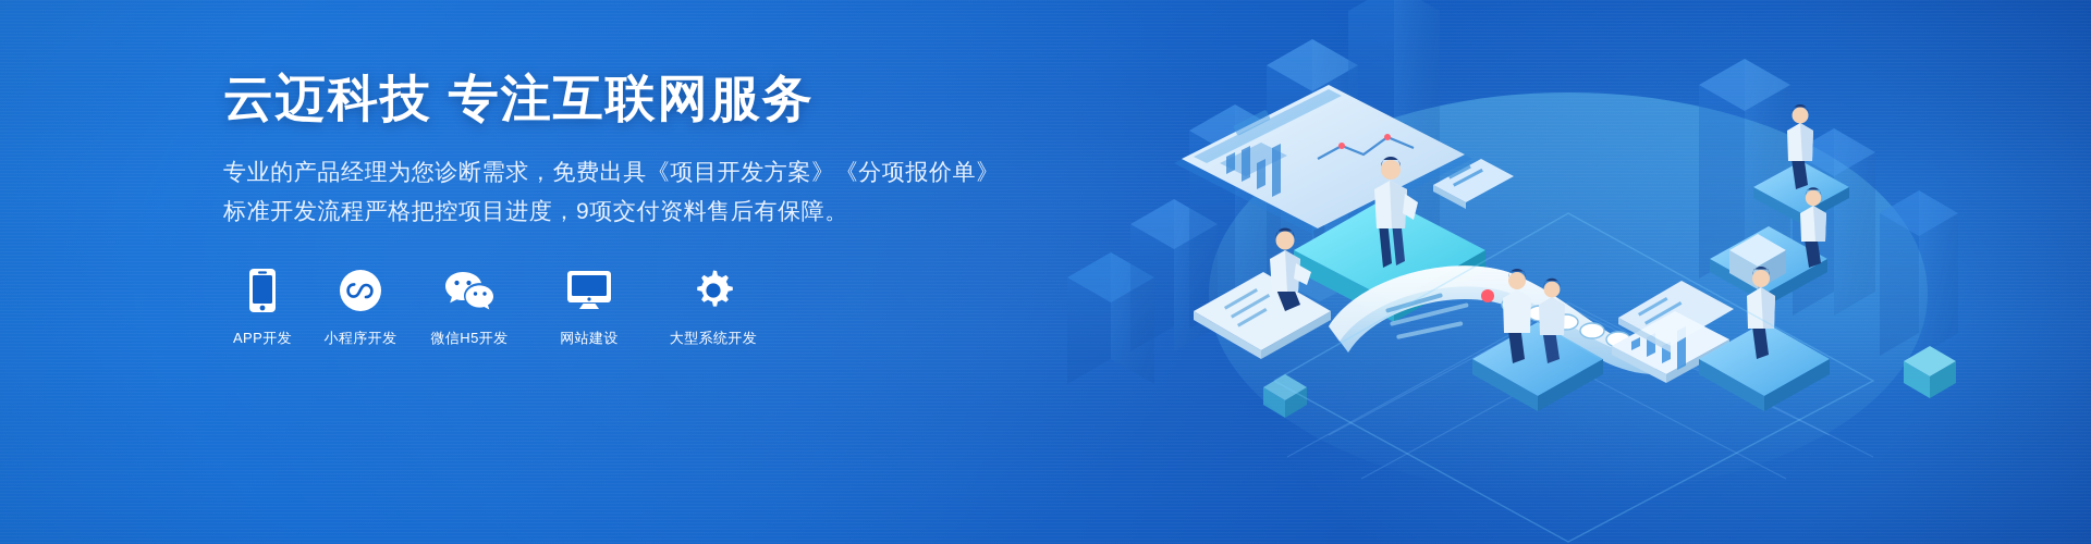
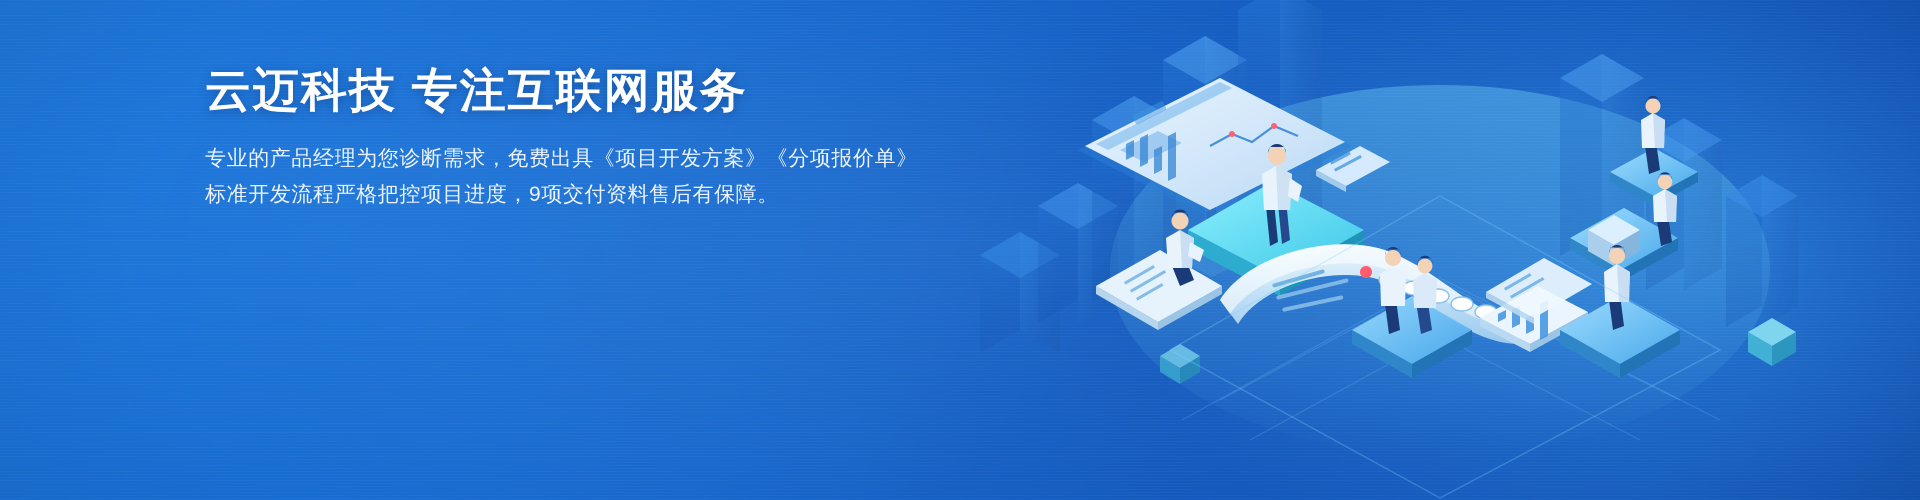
  云迈科技 专注互联网服务
  专业的产品经理为您诊断需求，免费出具《项目开发方案》《分项报价单》
  标准开发流程严格把控项目进度，9项交付资料售后有保障。
- APP开发
- 小程序开发
- 微信H5开发
- 网站建设
- 大型系统开发
